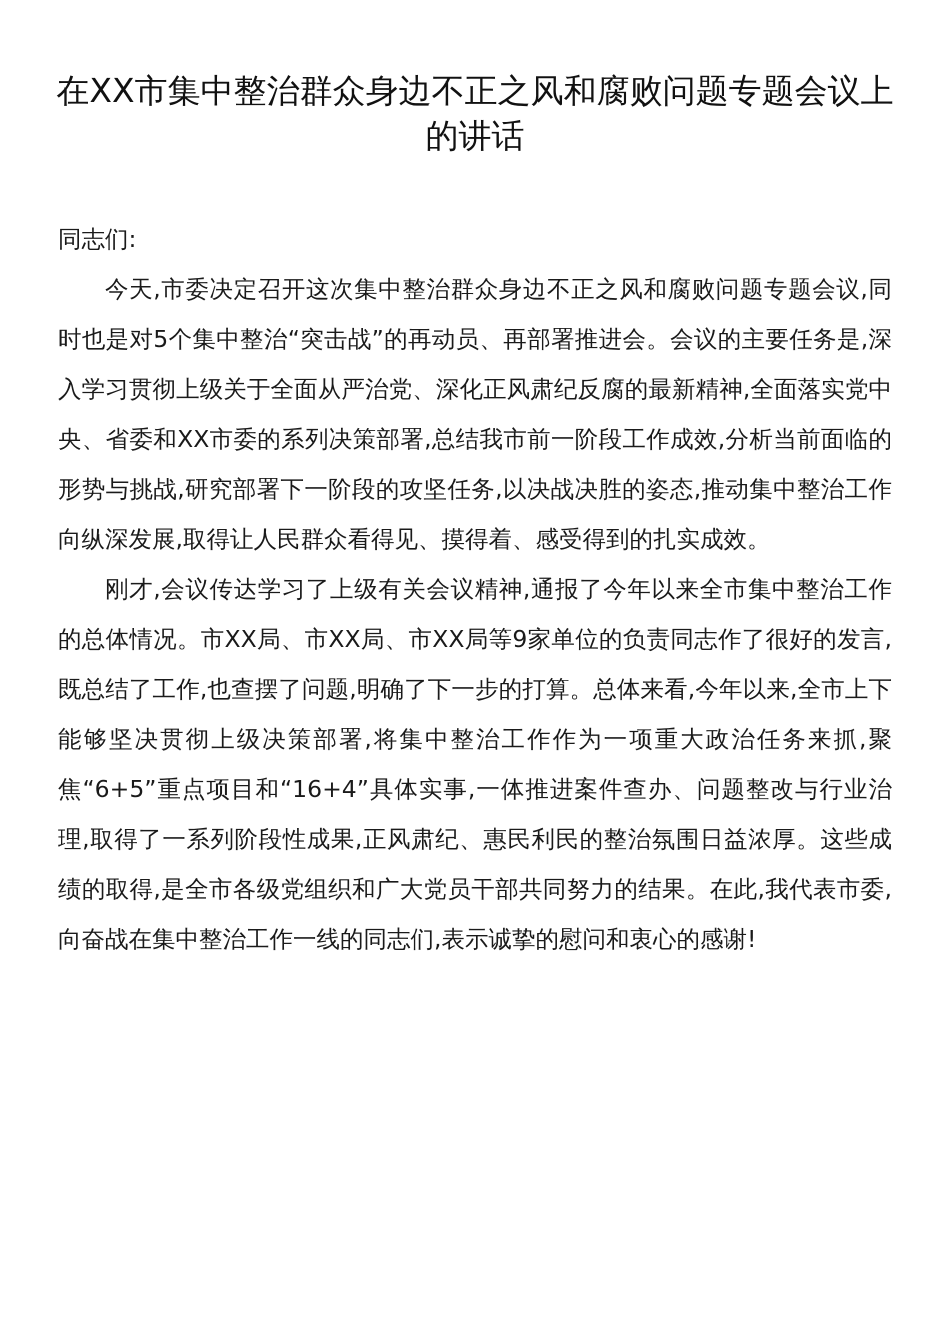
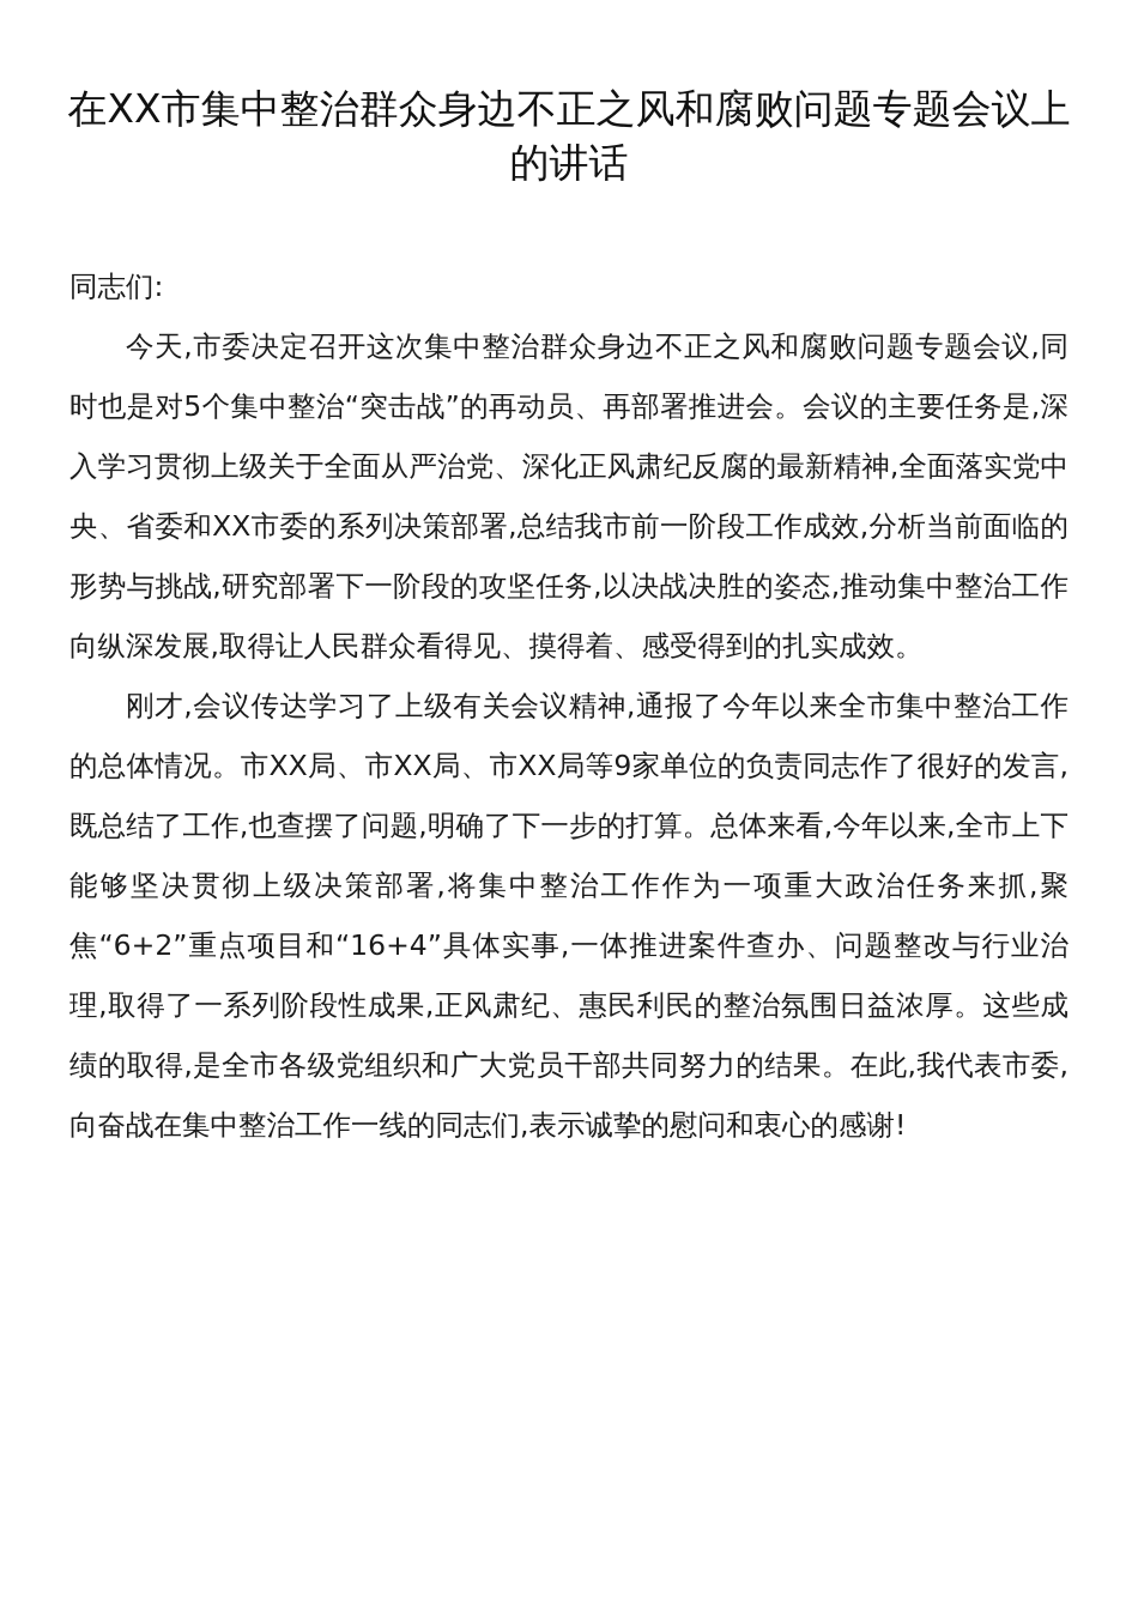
  在XX市集中整治群众身边不正之风和腐败问题专题会议上的讲话
  同志们:
  今天,市委决定召开这次集中整治群众身边不正之风和腐败问题专题会议,同时也是对5个集中整治“突击战”的再动员、再部署推进会。会议的主要任务是,深入学习贯彻上级关于全面从严治党、深化正风肃纪反腐的最新精神,全面落实党中央、省委和XX市委的系列决策部署,总结我市前一阶段工作成效,分析当前面临的形势与挑战,研究部署下一阶段的攻坚任务,以决战决胜的姿态,推动集中整治工作向纵深发展,取得让人民群众看得见、摸得着、感受得到的扎实成效。
- 刚才,会议传达学习了上级有关会议精神,通报了今年以来全市集中整治工作的总体情况。市XX局、市XX局、市XX局等9家单位的负责同志作了很好的发言,既总结了工作,也查摆了问题,明确了下一步的打算。总体来看,今年以来,全市上下能够坚决贯彻上级决策部署,将集中整治工作作为一项重大政治任务来抓,聚焦“6+5”重点项目和“16+4”具体实事,一体推进案件查办、问题整改与行业治理,取得了一系列阶段性成果,正风肃纪、惠民利民的整治氛围日益浓厚。这些成绩的取得,是全市各级党组织和广大党员干部共同努力的结果。在此,我代表市委,向奋战在集中整治工作一线的同志们,表示诚挚的慰问和衷心的感谢!
+ 刚才,会议传达学习了上级有关会议精神,通报了今年以来全市集中整治工作的总体情况。市XX局、市XX局、市XX局等9家单位的负责同志作了很好的发言,既总结了工作,也查摆了问题,明确了下一步的打算。总体来看,今年以来,全市上下能够坚决贯彻上级决策部署,将集中整治工作作为一项重大政治任务来抓,聚焦“6+2”重点项目和“16+4”具体实事,一体推进案件查办、问题整改与行业治理,取得了一系列阶段性成果,正风肃纪、惠民利民的整治氛围日益浓厚。这些成绩的取得,是全市各级党组织和广大党员干部共同努力的结果。在此,我代表市委,向奋战在集中整治工作一线的同志们,表示诚挚的慰问和衷心的感谢!
